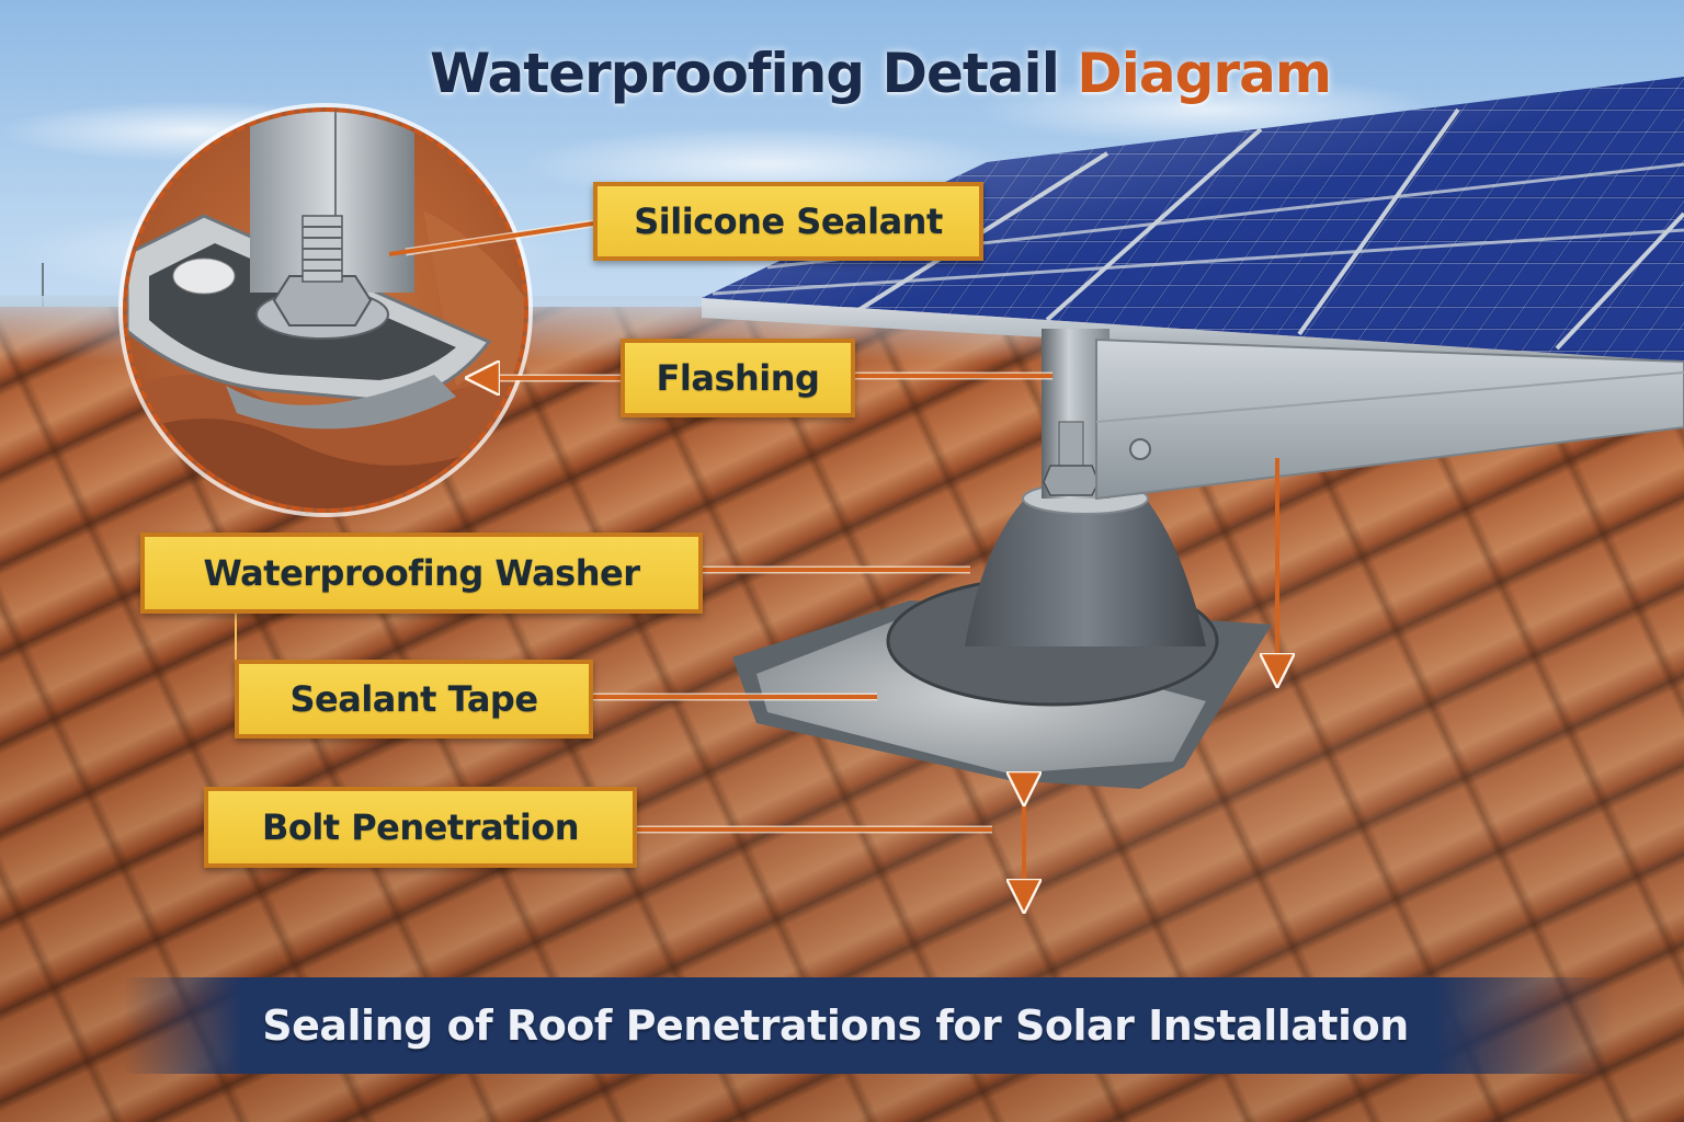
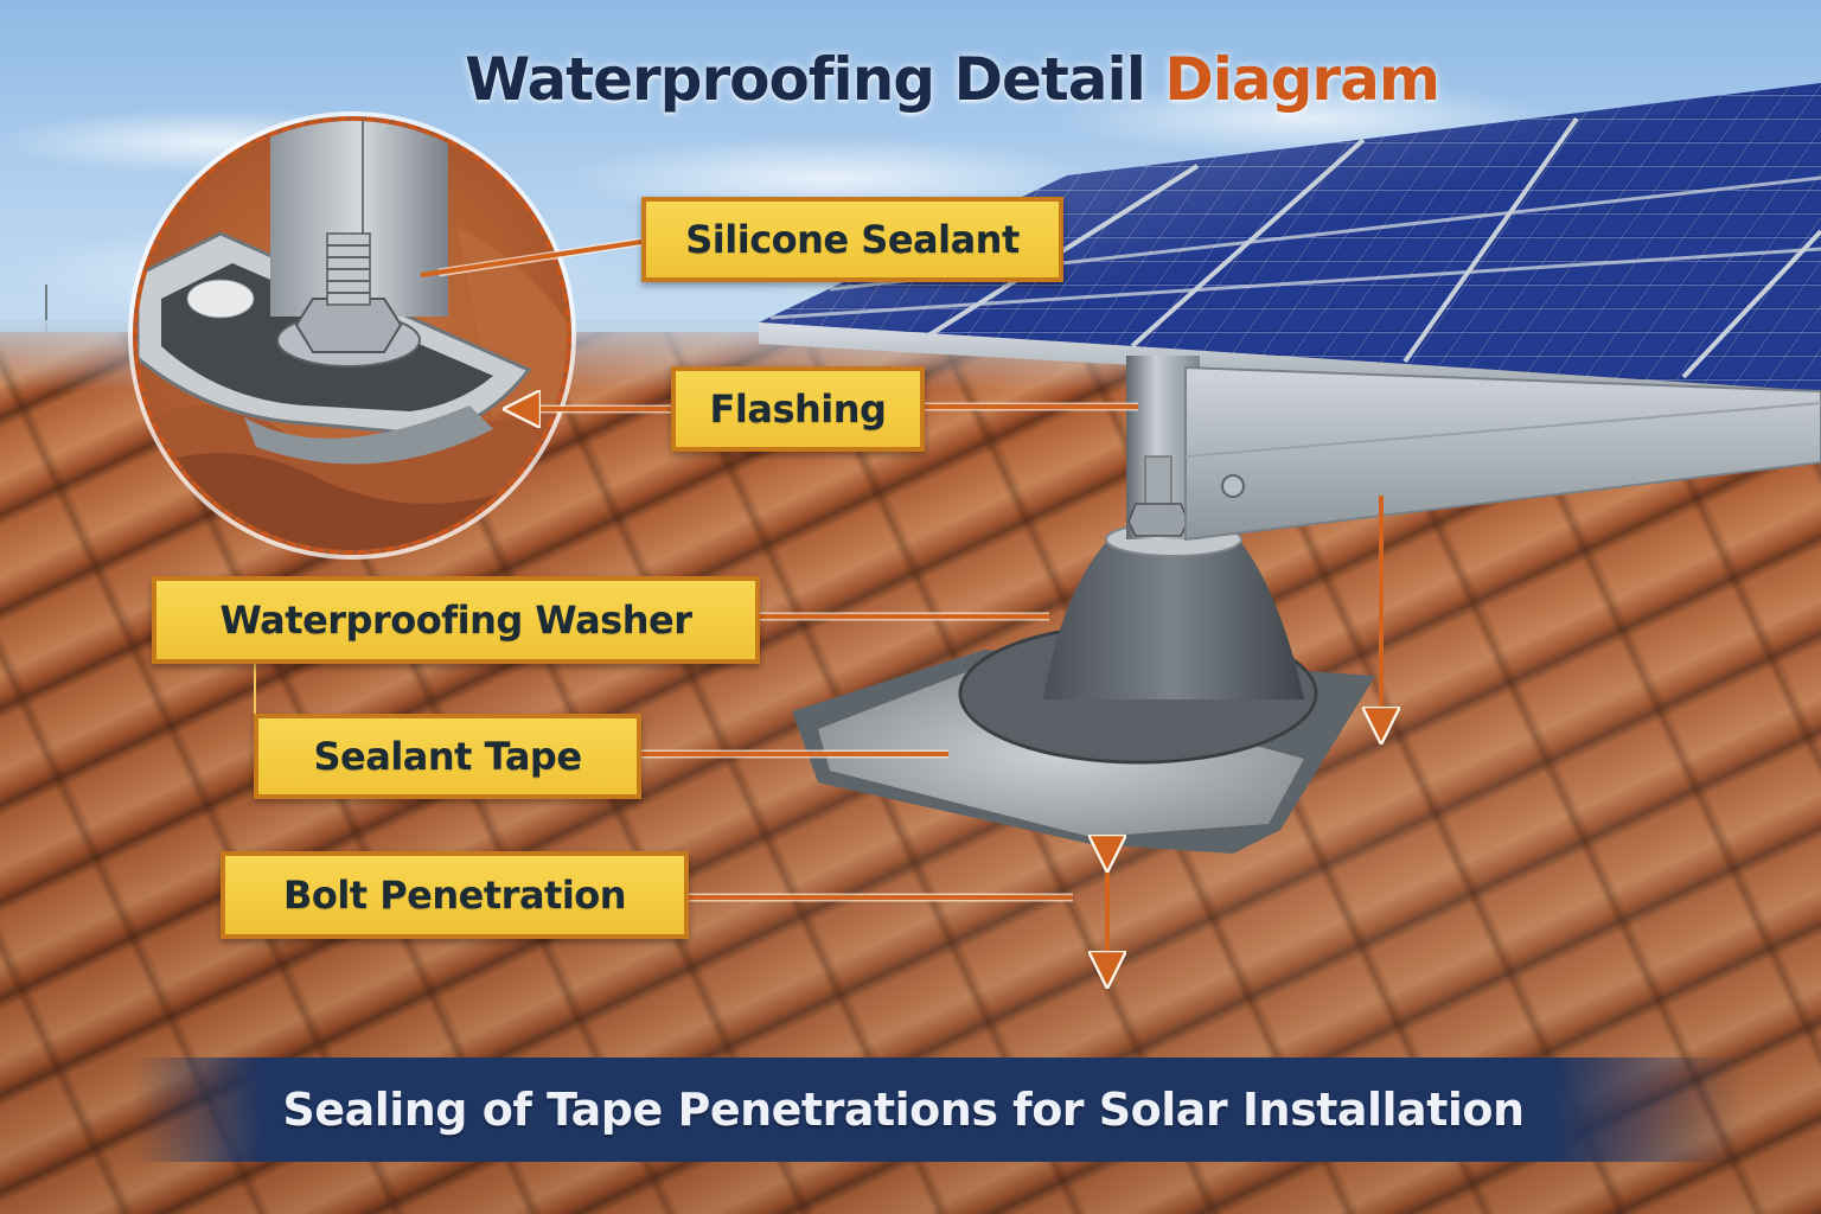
  Waterproofing Detail Diagram
  Silicone Sealant
  Flashing
  Waterproofing Washer
  Sealant Tape
  Bolt Penetration
- Sealing of Roof Penetrations for Solar Installation
+ Sealing of Tape Penetrations for Solar Installation
